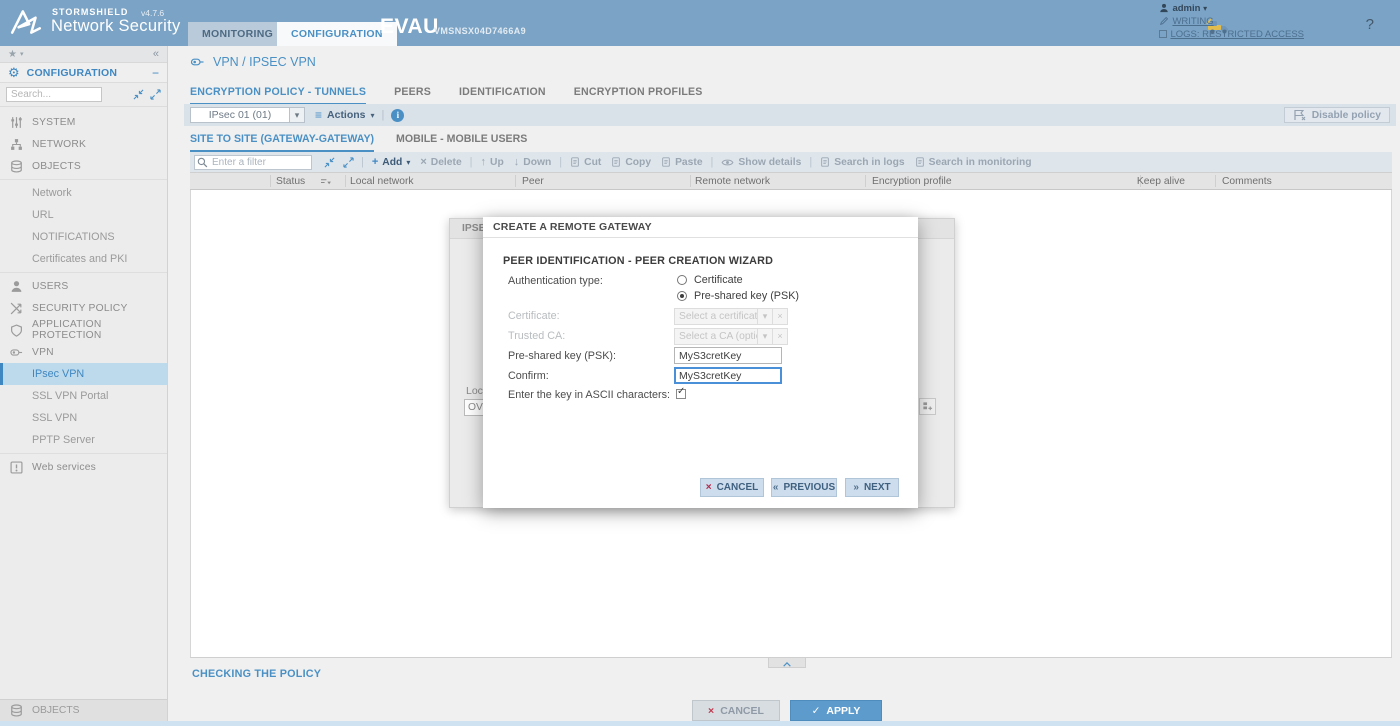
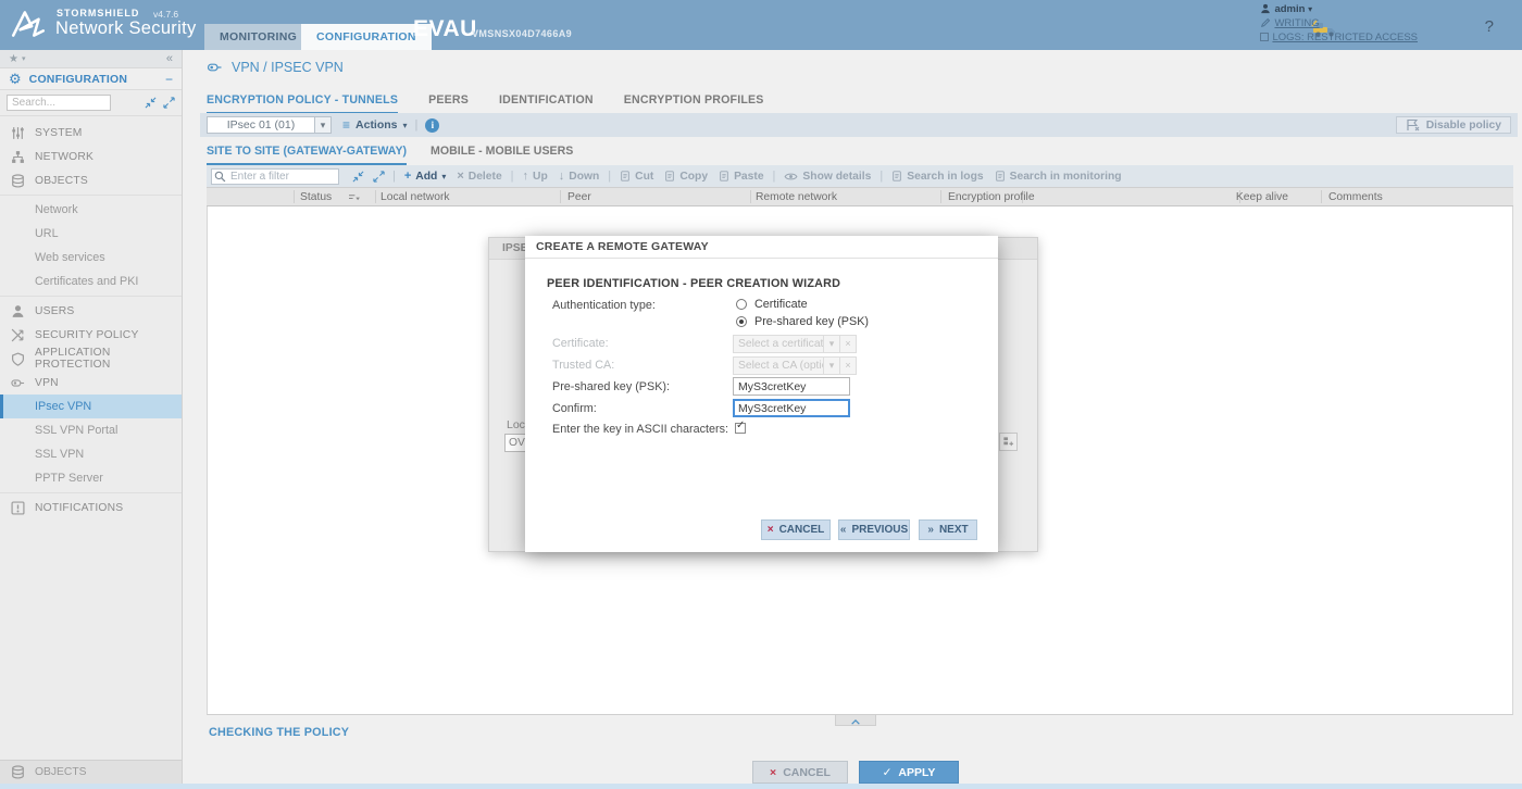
  STORMSHIELD
  v4.7.6
  Network Security
  MONITORING
  CONFIGURATION
  EVAU
  VMSNSX04D7466A9
  admin ▾
  WRITING
  LOGS: RESTRICTED ACCESS
  ?
  ★
  «
  ⚙
  CONFIGURATION
  −
  Search...
  SYSTEM
  NETWORK
  OBJECTS
  Network
  URL
- NOTIFICATIONS
+ Web services
  Certificates and PKI
  USERS
  SECURITY POLICY
  APPLICATION PROTECTION
  VPN
  IPsec VPN
  SSL VPN Portal
  SSL VPN
  PPTP Server
- Web services
+ NOTIFICATIONS
  OBJECTS
  VPN / IPSEC VPN
  ENCRYPTION POLICY - TUNNELS
  PEERS
  IDENTIFICATION
  ENCRYPTION PROFILES
  IPsec 01 (01)
  ▾
  ≡
  Actions
  ▾
  i
  Disable policy
  SITE TO SITE (GATEWAY-GATEWAY)
  MOBILE - MOBILE USERS
  Enter a filter
  |
  +
  Add
  ▾
  ×
  Delete
  ↑
  Up
  ↓
  Down
  |
  Cut
  Copy
  Paste
  Show details
  |
  Search in logs
  Search in monitoring
  Status
  Local network
  Peer
  Remote network
  Encryption profile
  Keep alive
  Comments
  CHECKING THE POLICY
  ×
  CANCEL
  ✓
  APPLY
  Loc
  CREATE A REMOTE GATEWAY
  PEER IDENTIFICATION - PEER CREATION WIZARD
  Authentication type:
  Certificate
  Pre-shared key (PSK)
  Certificate:
  Select a certificat
  ▾
  ×
  Trusted CA:
  Select a CA (opti
  ▾
  ×
  Pre-shared key (PSK):
  MyS3cretKey
  Confirm:
  MyS3cretKey
  Enter the key in ASCII characters:
  ✓
  ×
  CANCEL
  «
  PREVIOUS
  »
  NEXT
